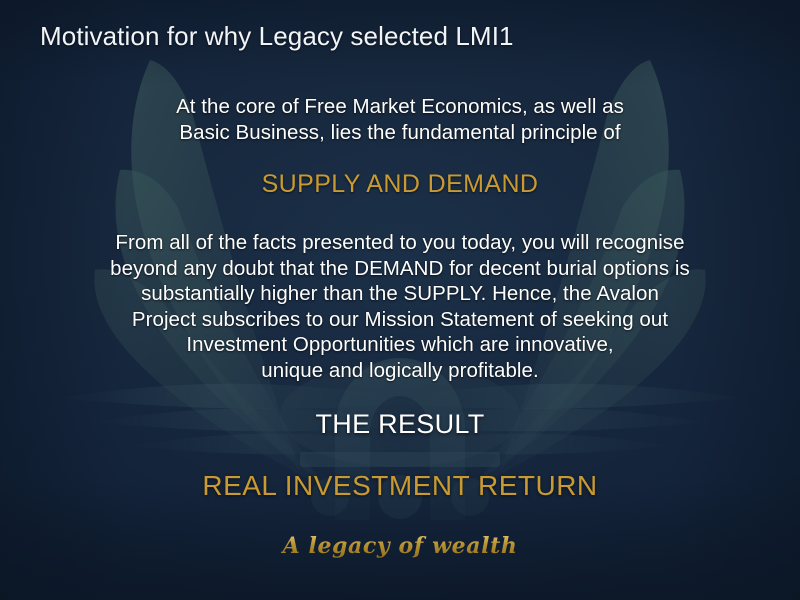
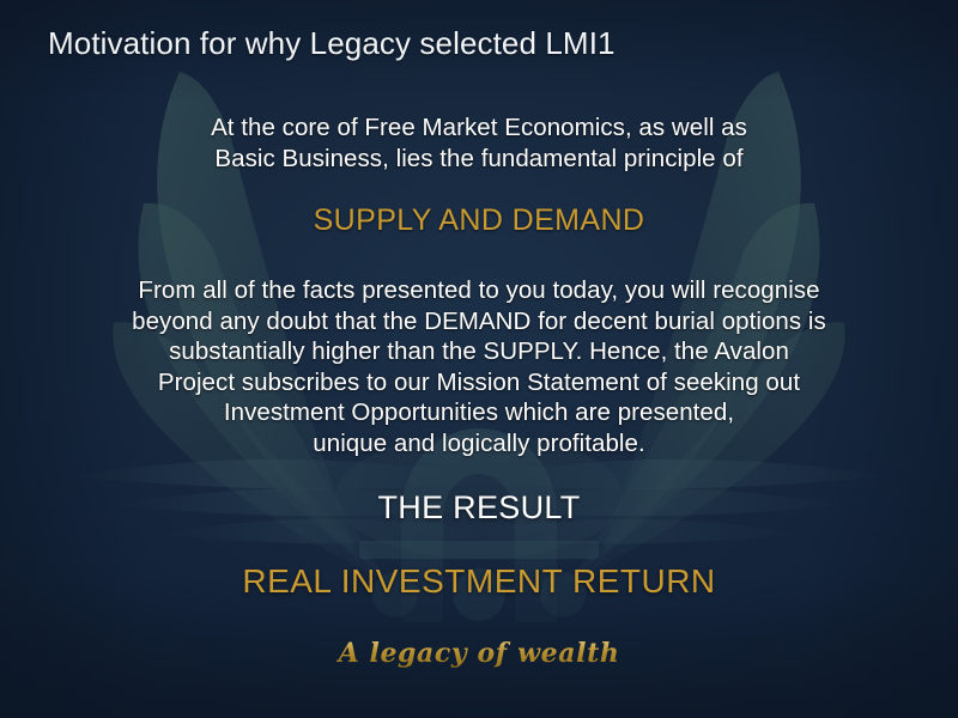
  Motivation for why Legacy selected LMI1
  At the core of Free Market Economics, as well as
  Basic Business, lies the fundamental principle of
  SUPPLY AND DEMAND
  From all of the facts presented to you today, you will recognise
  beyond any doubt that the DEMAND for decent burial options is
  substantially higher than the SUPPLY. Hence, the Avalon
  Project subscribes to our Mission Statement of seeking out
- Investment Opportunities which are innovative,
+ Investment Opportunities which are presented,
  unique and logically profitable.
  THE RESULT
  REAL INVESTMENT RETURN
  A legacy of wealth
